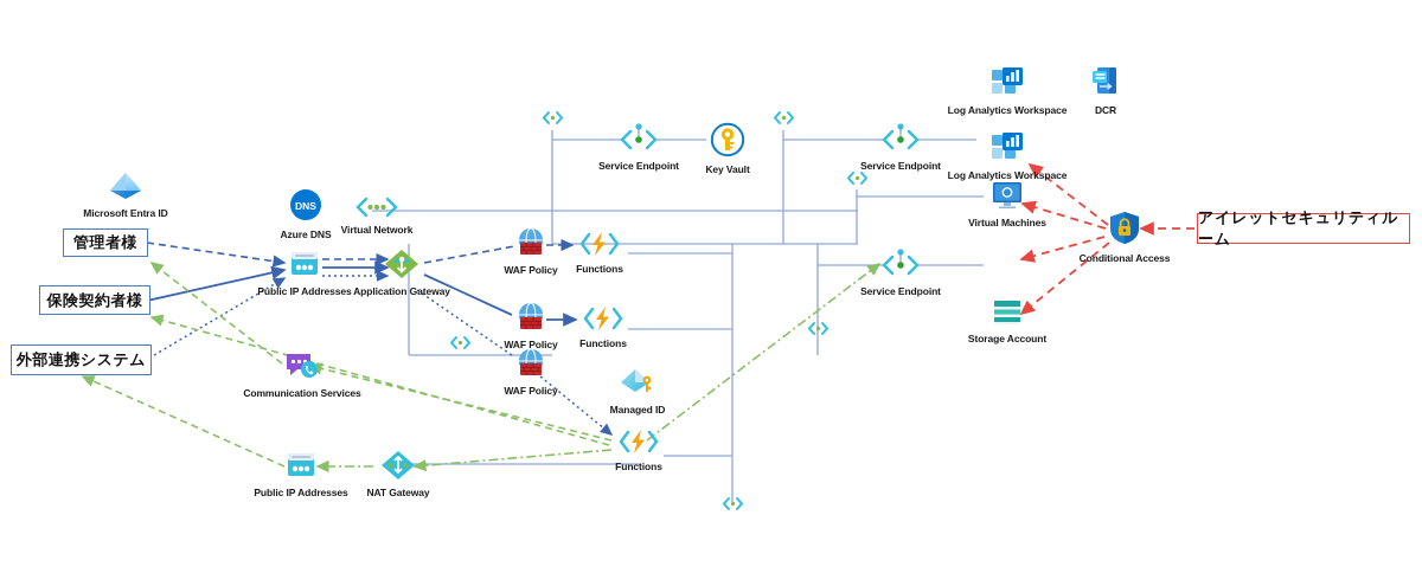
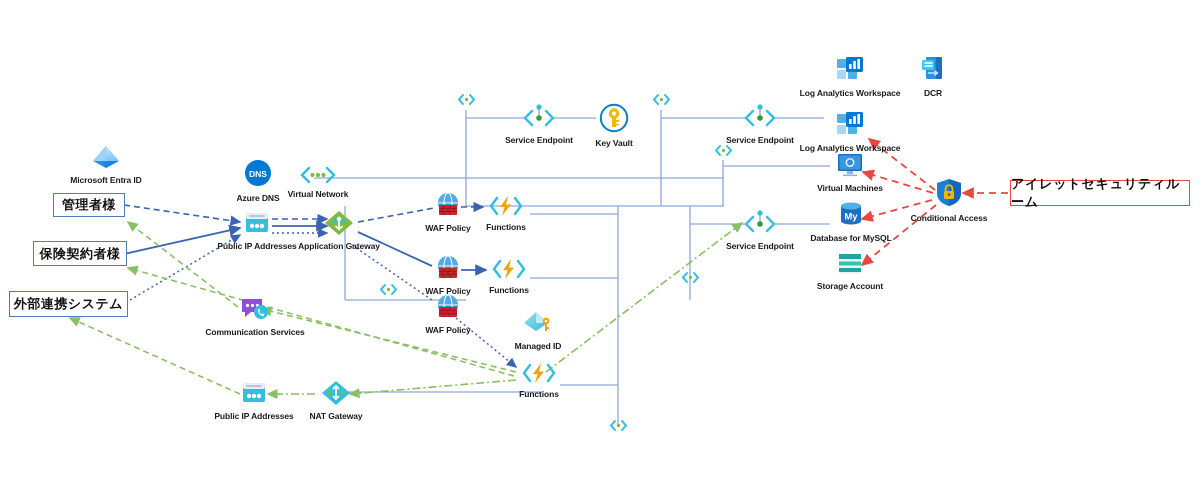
  管理者様
  保険契約者様
  外部連携システム
  アイレットセキュリティルーム
  Microsoft Entra ID
  DNS
  Azure DNS
  Virtual Network
  Public IP Addresses
  Application Gateway
  WAF Policy
  WAF Policy
  WAF Policy
  Functions
  Functions
  Functions
  Managed ID
  Service Endpoint
  Service Endpoint
  Service Endpoint
  Key Vault
  Log Analytics Workspace
  DCR
  Log Analytics Workspace
  Virtual Machines
+ My
+ Database for MySQL
  Storage Account
  Conditional Access
  Communication Services
  Public IP Addresses
  NAT Gateway
